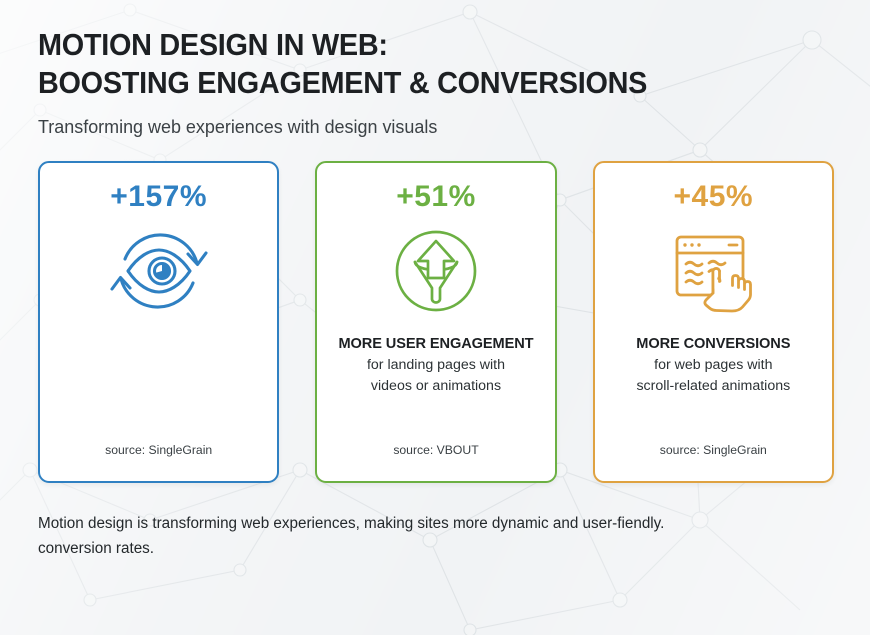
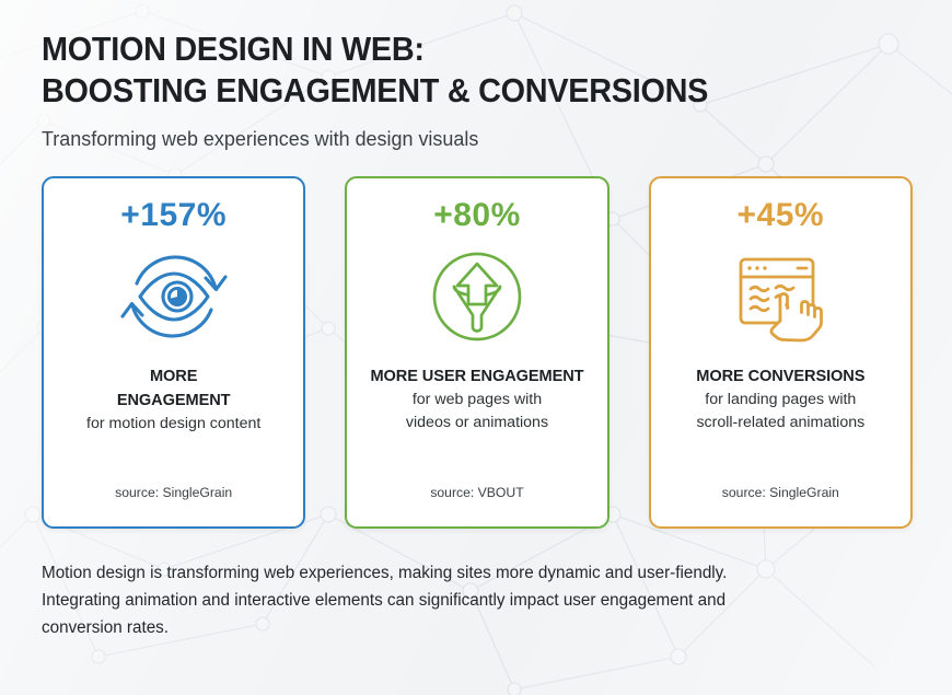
  MOTION DESIGN IN WEB:
  BOOSTING ENGAGEMENT & CONVERSIONS
  Transforming web experiences with design visuals
  +157%
+ MORE
+ ENGAGEMENT
+ for motion design content
  source: SingleGrain
- +51%
+ +80%
  MORE USER ENGAGEMENT
- for landing pages with
+ for web pages with
  videos or animations
  source: VBOUT
  +45%
  MORE CONVERSIONS
- for web pages with
+ for landing pages with
  scroll-related animations
  source: SingleGrain
  Motion design is transforming web experiences, making sites more dynamic and user-fiendly.
+ Integrating animation and interactive elements can significantly impact user engagement and
  conversion rates.
